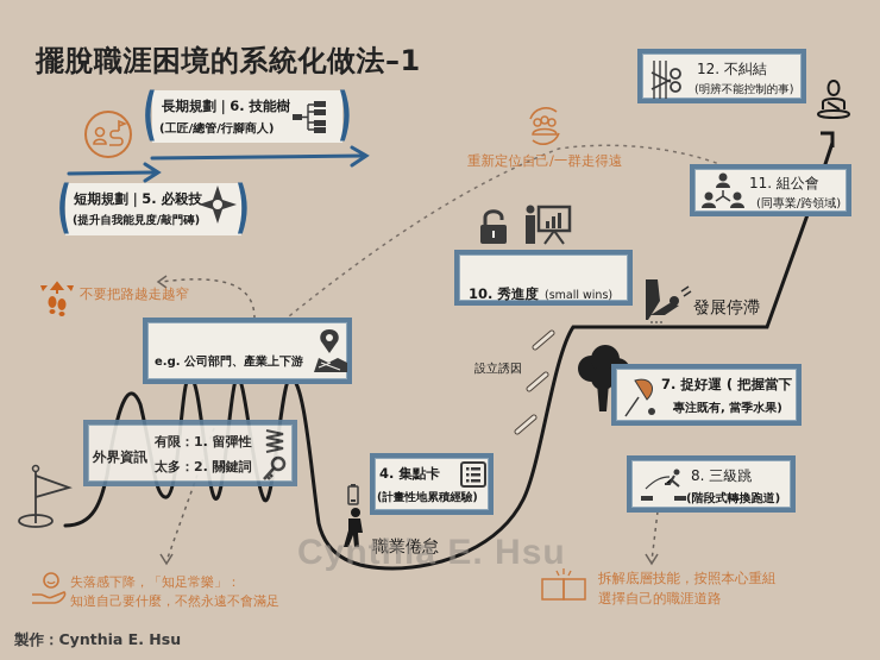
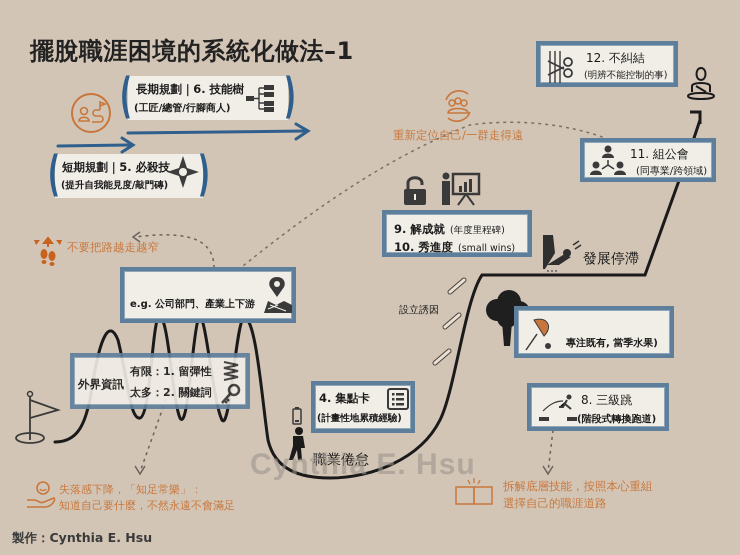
  擺脫職涯困境的系統化做法–1
  長期規劃｜6. 技能樹
  (工匠/總管/行腳商人)
  (
  )
  短期規劃｜5. 必殺技
  (提升自我能見度/敲門磚)
  (
  )
  不要把路越走越窄
  e.g. 公司部門、產業上下游
  外界資訊
  有限：1. 留彈性
  太多：2. 關鍵詞
  4. 集點卡
  (計畫性地累積經驗)
  職業倦怠
  設立誘因
- 7. 捉好運 ( 把握當下
  專注既有, 當季水果)
  8. 三級跳
  (階段式轉換跑道)
+ 9. 解成就 (年度里程碑)
  10. 秀進度 (small wins)
  發展停滯
  11. 組公會
  (同專業/跨領域)
  12. 不糾結
  (明辨不能控制的事)
  重新定位自己/一群走得遠
  失落感下降，「知足常樂」：
  知道自己要什麼，不然永遠不會滿足
  拆解底層技能，按照本心重組
  選擇自己的職涯道路
  Cynthia E. Hsu
  製作：Cynthia E. Hsu
